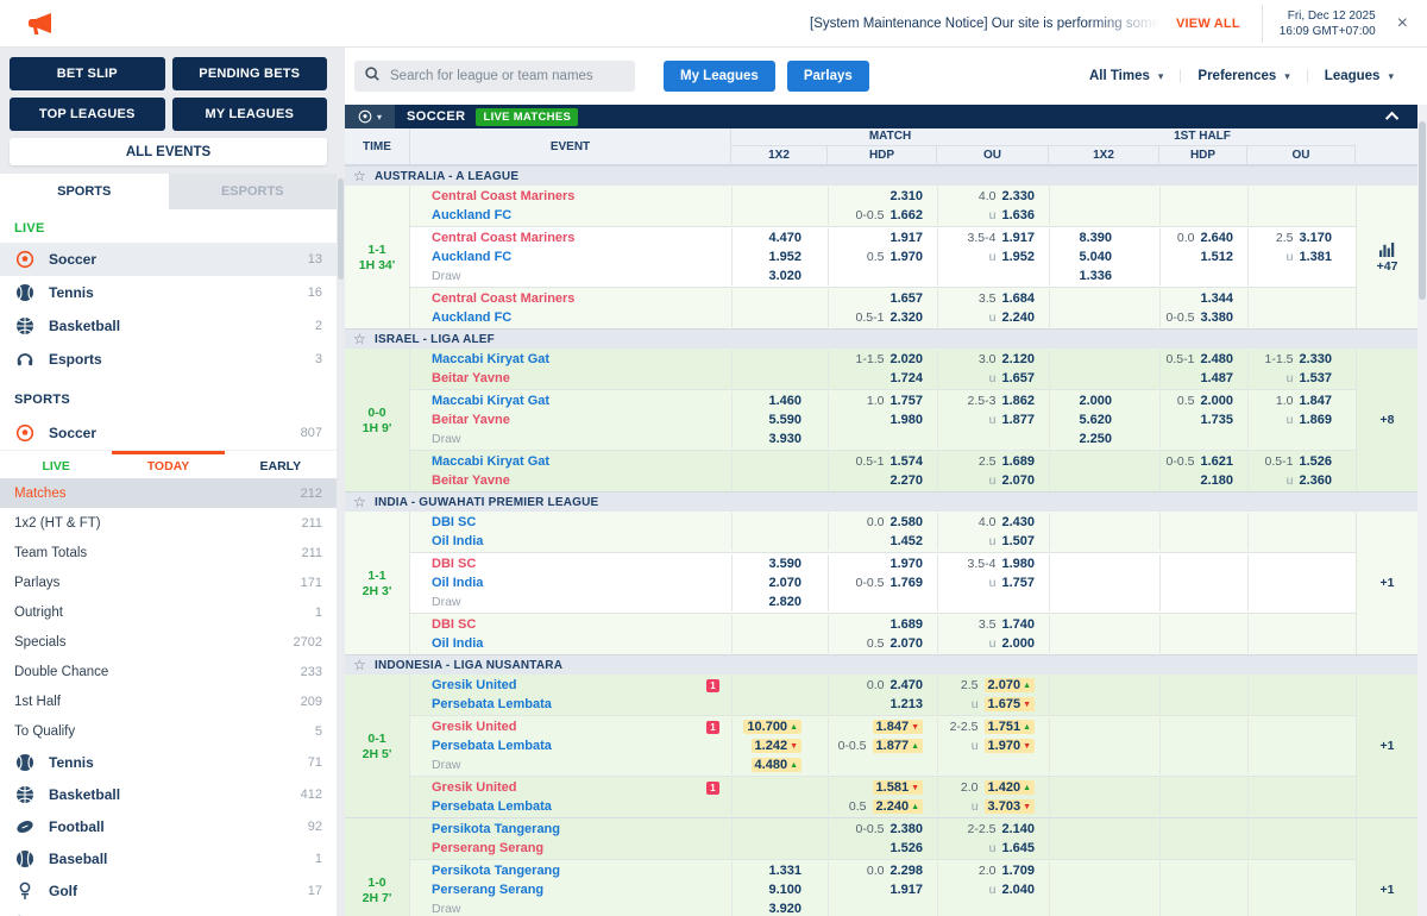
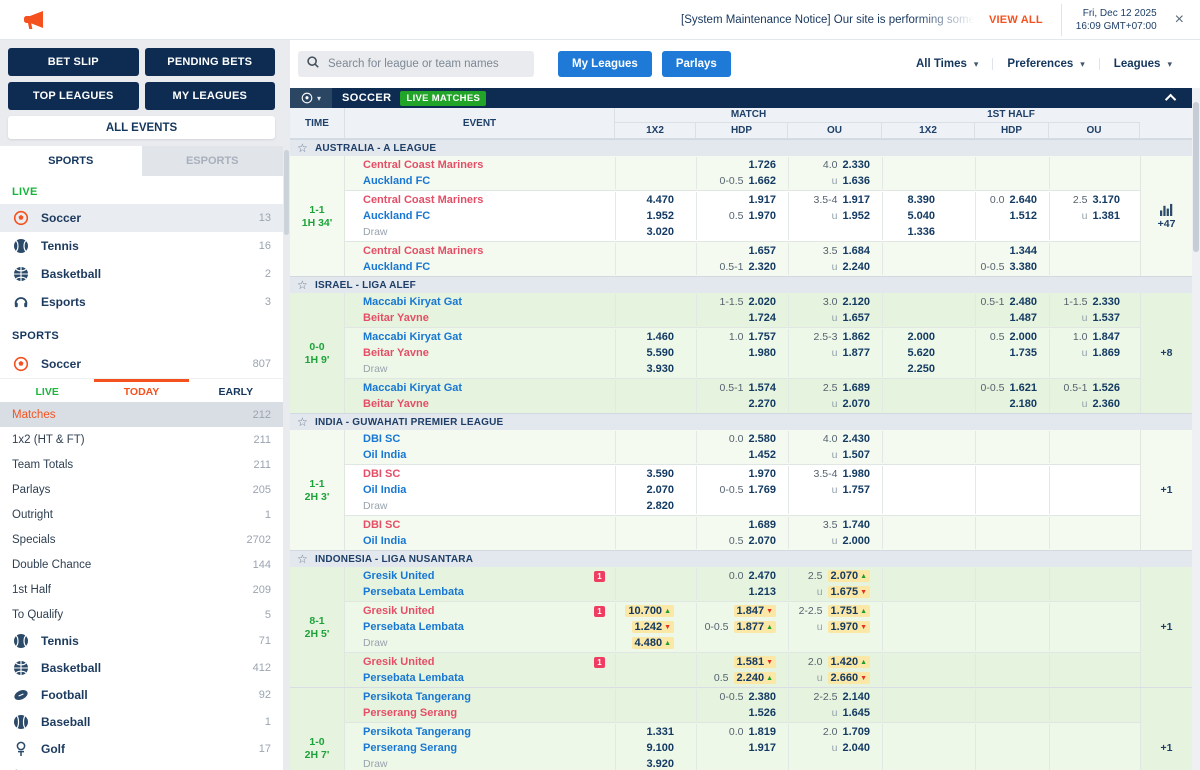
  [System Maintenance Notice] Our site is performing some
  VIEW ALL
  Fri, Dec 12 2025
  16:09 GMT+07:00
  BET SLIP
  PENDING BETS
  TOP LEAGUES
  MY LEAGUES
  ALL EVENTS
  SPORTS
  ESPORTS
  LIVE
  Soccer
  13
  Tennis
  16
  Basketball
  2
  Esports
  3
  SPORTS
  Soccer
  807
  LIVE
  TODAY
  EARLY
  Matches
  212
  1x2 (HT & FT)
  211
  Team Totals
  211
  Parlays
- 171
+ 205
  Outright
  1
  Specials
  2702
  Double Chance
- 233
+ 144
  1st Half
  209
  To Qualify
  5
  Tennis
  71
  Basketball
  412
  Football
  92
  Baseball
  1
  Golf
  17
  Search for league or team names
  My Leagues
  Parlays
  All Times
  Preferences
  Leagues
  SOCCER
  LIVE MATCHES
  TIME
  EVENT
  MATCH
  1X2
  HDP
  OU
  1ST HALF
  1X2
  HDP
  OU
  AUSTRALIA - A LEAGUE
  1-1
  1H 34'
  Central Coast Mariners
  Auckland FC
- 2.310
+ 1.726
  0-0.5
  1.662
  4.0
  2.330
  u
  1.636
  Central Coast Mariners
  Auckland FC
  Draw
  4.470
  1.952
  3.020
  1.917
  0.5
  1.970
  3.5-4
  1.917
  u
  1.952
  8.390
  5.040
  1.336
  0.0
  2.640
  1.512
  2.5
  3.170
  u
  1.381
  Central Coast Mariners
  Auckland FC
  1.657
  0.5-1
  2.320
  3.5
  1.684
  u
  2.240
  1.344
  0-0.5
  3.380
  +47
  ISRAEL - LIGA ALEF
  0-0
  1H 9'
  Maccabi Kiryat Gat
  Beitar Yavne
  1-1.5
  2.020
  1.724
  3.0
  2.120
  u
  1.657
  0.5-1
  2.480
  1.487
  1-1.5
  2.330
  u
  1.537
  Maccabi Kiryat Gat
  Beitar Yavne
  Draw
  1.460
  5.590
  3.930
  1.0
  1.757
  1.980
  2.5-3
  1.862
  u
  1.877
  2.000
  5.620
  2.250
  0.5
  2.000
  1.735
  1.0
  1.847
  u
  1.869
  Maccabi Kiryat Gat
  Beitar Yavne
  0.5-1
  1.574
  2.270
  2.5
  1.689
  u
  2.070
  0-0.5
  1.621
  2.180
  0.5-1
  1.526
  u
  2.360
  +8
  INDIA - GUWAHATI PREMIER LEAGUE
  1-1
  2H 3'
  DBI SC
  Oil India
  0.0
  2.580
  1.452
  4.0
  2.430
  u
  1.507
  DBI SC
  Oil India
  Draw
  3.590
  2.070
  2.820
  1.970
  0-0.5
  1.769
  3.5-4
  1.980
  u
  1.757
  DBI SC
  Oil India
  1.689
  0.5
  2.070
  3.5
  1.740
  u
  2.000
  +1
  INDONESIA - LIGA NUSANTARA
- 0-1
+ 8-1
  2H 5'
  Gresik United
  1
  Persebata Lembata
  0.0
  2.470
  1.213
  2.5
  2.070
  u
  1.675
  Gresik United
  1
  Persebata Lembata
  Draw
  10.700
  1.242
  4.480
  1.847
  0-0.5
  1.877
  2-2.5
  1.751
  u
  1.970
  Gresik United
  1
  Persebata Lembata
  1.581
  0.5
  2.240
  2.0
  1.420
  u
- 3.703
+ 2.660
  +1
  1-0
  2H 7'
  Persikota Tangerang
  Perserang Serang
  0-0.5
  2.380
  1.526
  2-2.5
  2.140
  u
  1.645
  Persikota Tangerang
  Perserang Serang
  Draw
  1.331
  9.100
  3.920
  0.0
- 2.298
+ 1.819
  1.917
  2.0
  1.709
  u
  2.040
  +1
